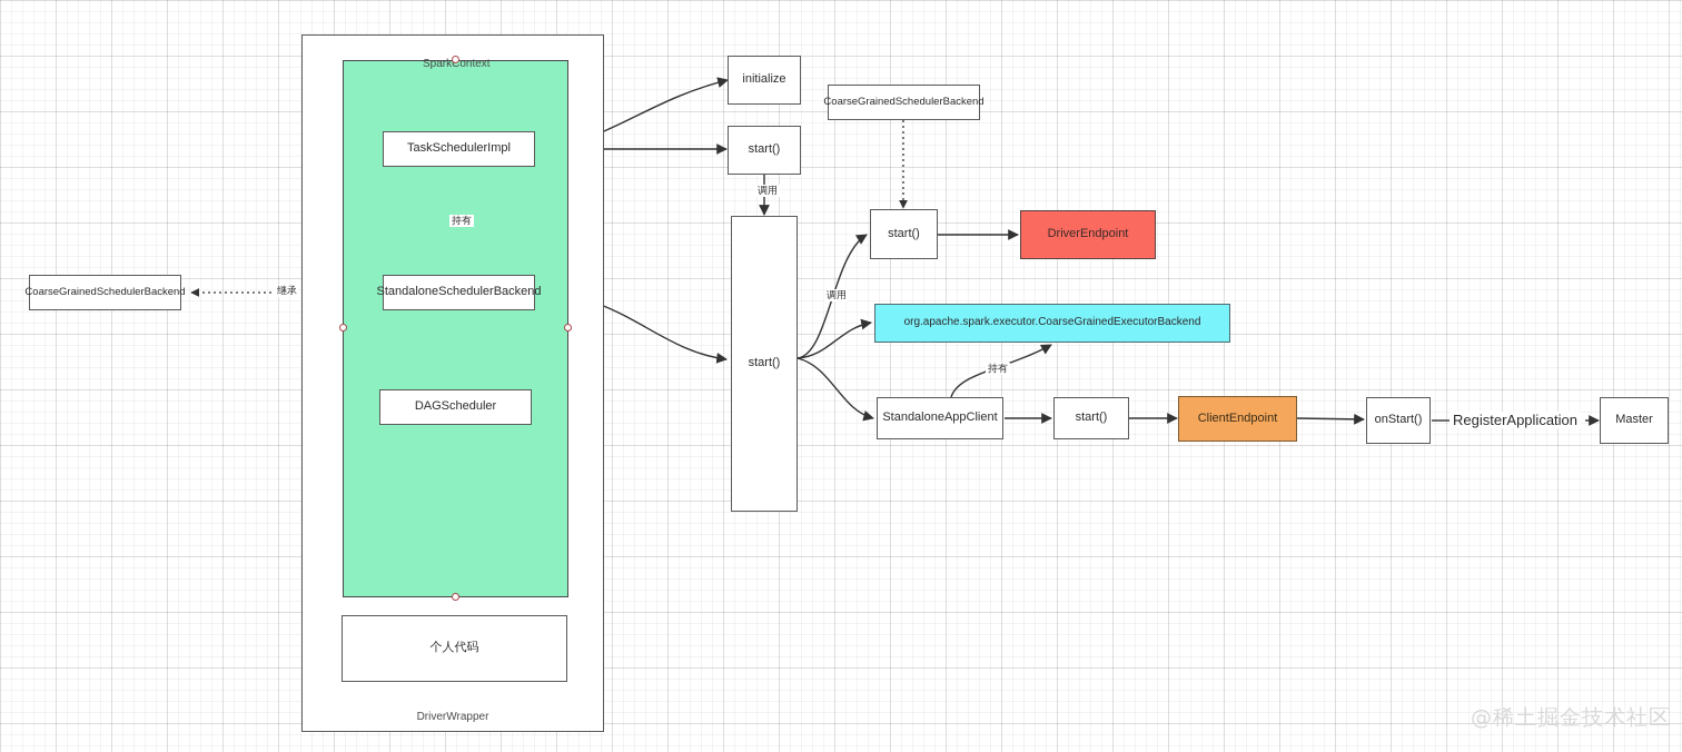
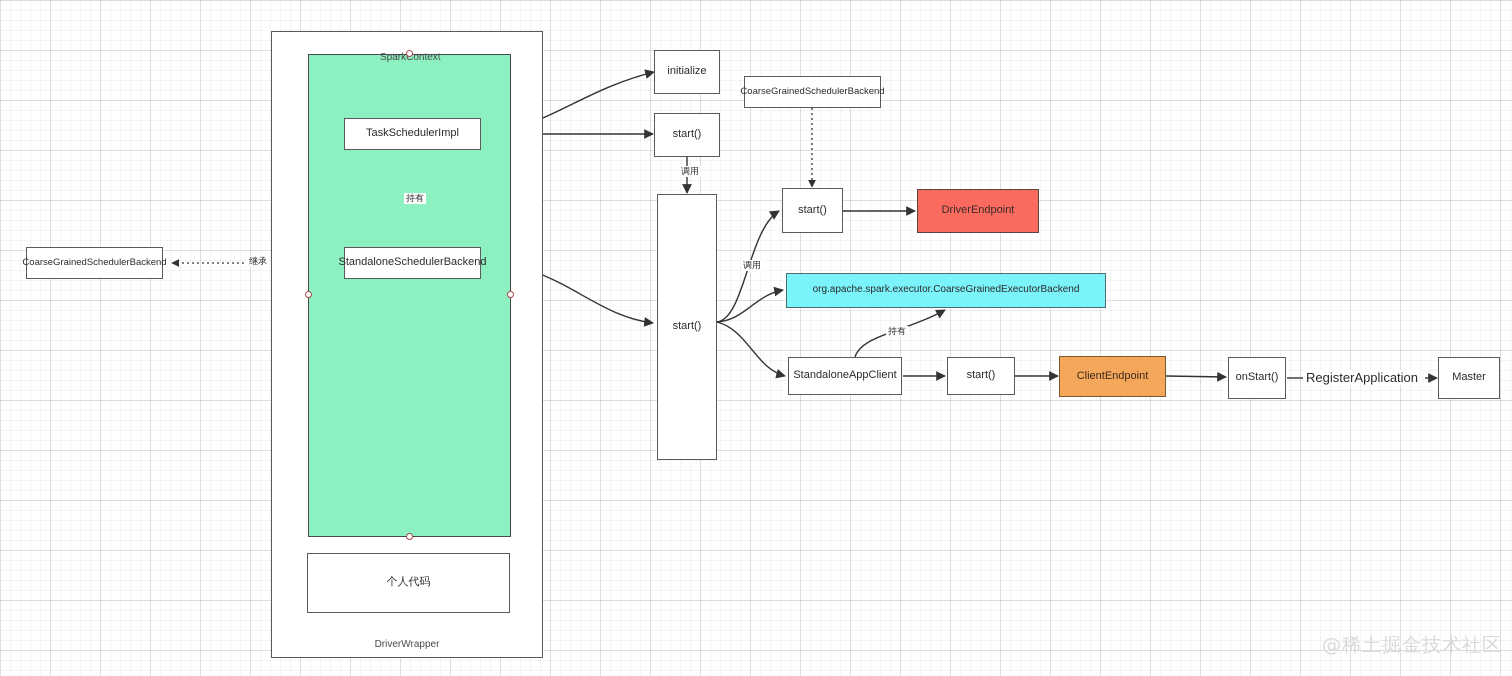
  DriverWrapper
  SparkContext
  TaskSchedulerImpl
  StandaloneSchedulerBackend
- DAGScheduler
  个人代码
  CoarseGrainedSchedulerBackend
  initialize
  start()
  start()
  CoarseGrainedSchedulerBackend
  start()
  DriverEndpoint
  org.apache.spark.executor.CoarseGrainedExecutorBackend
  StandaloneAppClient
  start()
  ClientEndpoint
  onStart()
  Master
  继承
  持有
  调用
  调用
  持有
  RegisterApplication
  @稀土掘金技术社区
